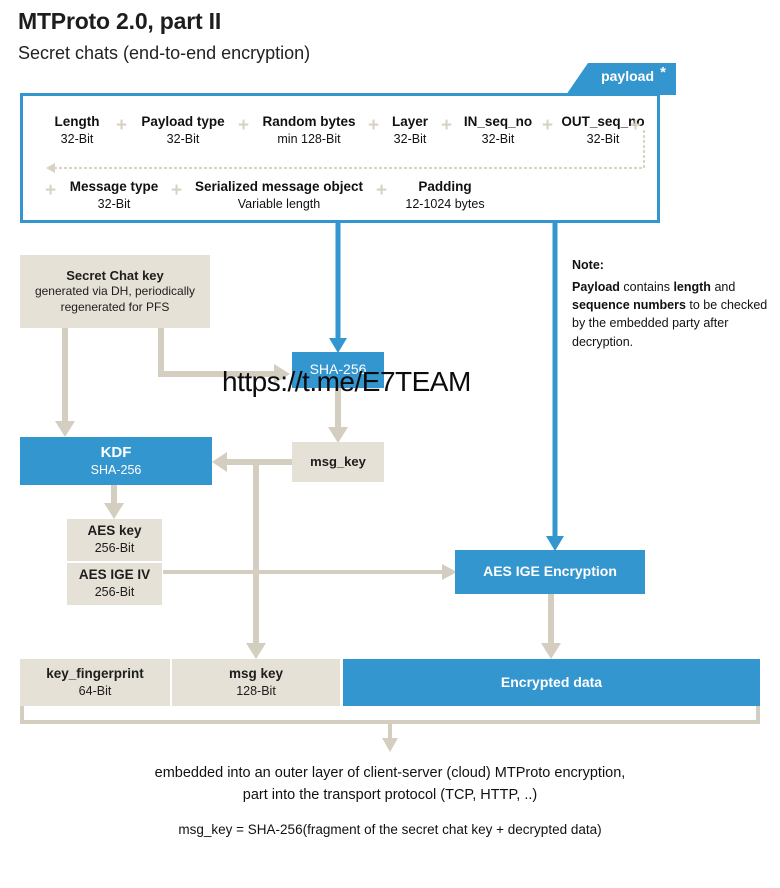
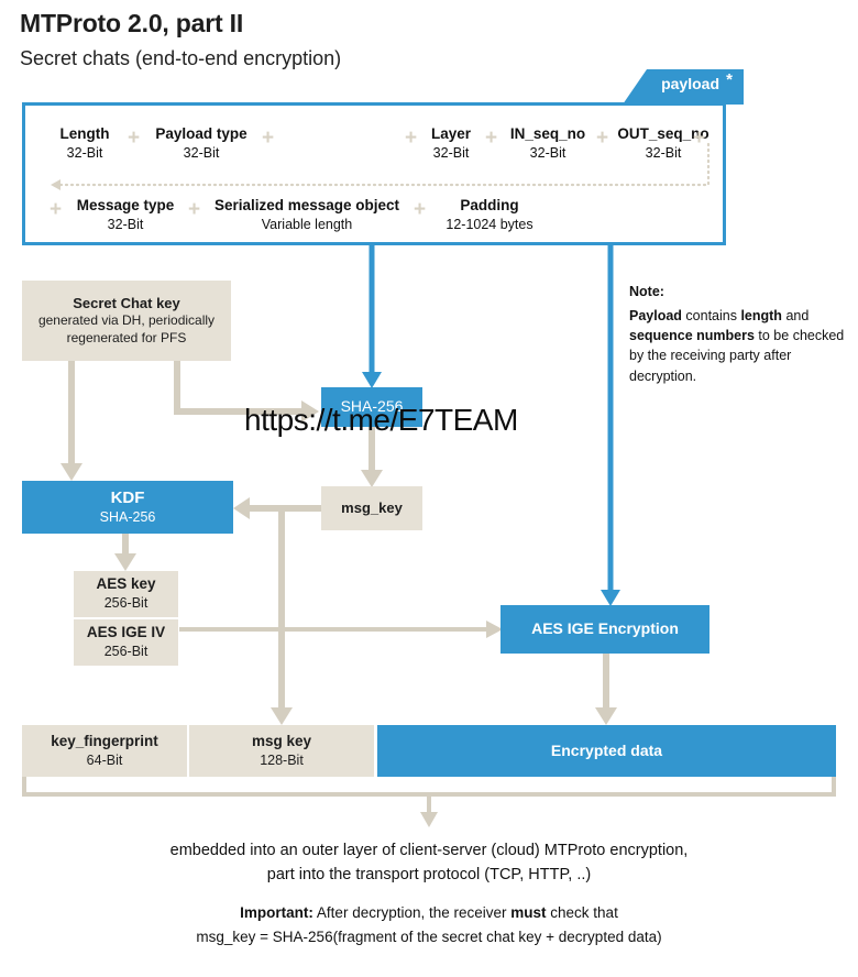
  MTProto 2.0, part II
  Secret chats (end-to-end encryption)
  payload
  *
  Length
  32-Bit
  +
  Payload type
  32-Bit
  +
- Random bytes
- min 128-Bit
  +
  Layer
  32-Bit
  +
  IN_seq_no
  32-Bit
  +
  OUT_seq_no
  32-Bit
  +
  +
  Message type
  32-Bit
  +
  Serialized message object
  Variable length
  +
  Padding
  12-1024 bytes
  Secret Chat key
  generated via DH, periodically
  regenerated for PFS
  SHA-256
  KDF
  SHA-256
  msg_key
  AES key
  256-Bit
  AES IGE IV
  256-Bit
  AES IGE Encryption
  key_fingerprint
  64-Bit
  msg key
  128-Bit
  Encrypted data
  Note:
- Payload contains length and sequence numbers to be checked by the embedded party after decryption.
+ Payload contains length and sequence numbers to be checked by the receiving party after decryption.
  embedded into an outer layer of client-server (cloud) MTProto encryption,
  part into the transport protocol (TCP, HTTP, ..)
+ Important: After decryption, the receiver must check that
  msg_key = SHA-256(fragment of the secret chat key + decrypted data)
  https://t.me/E7TEAM
